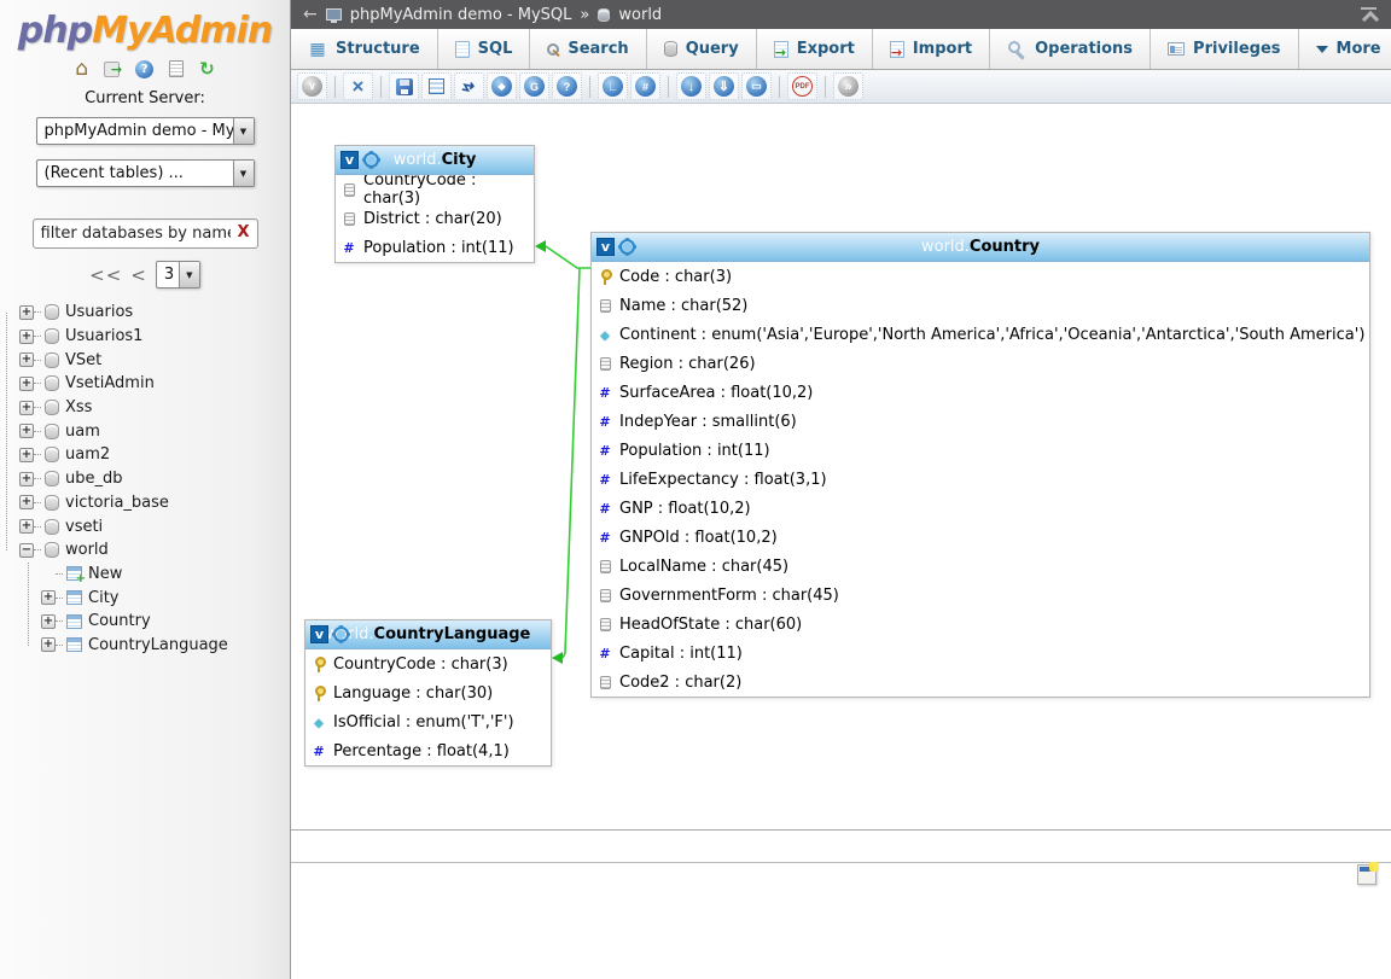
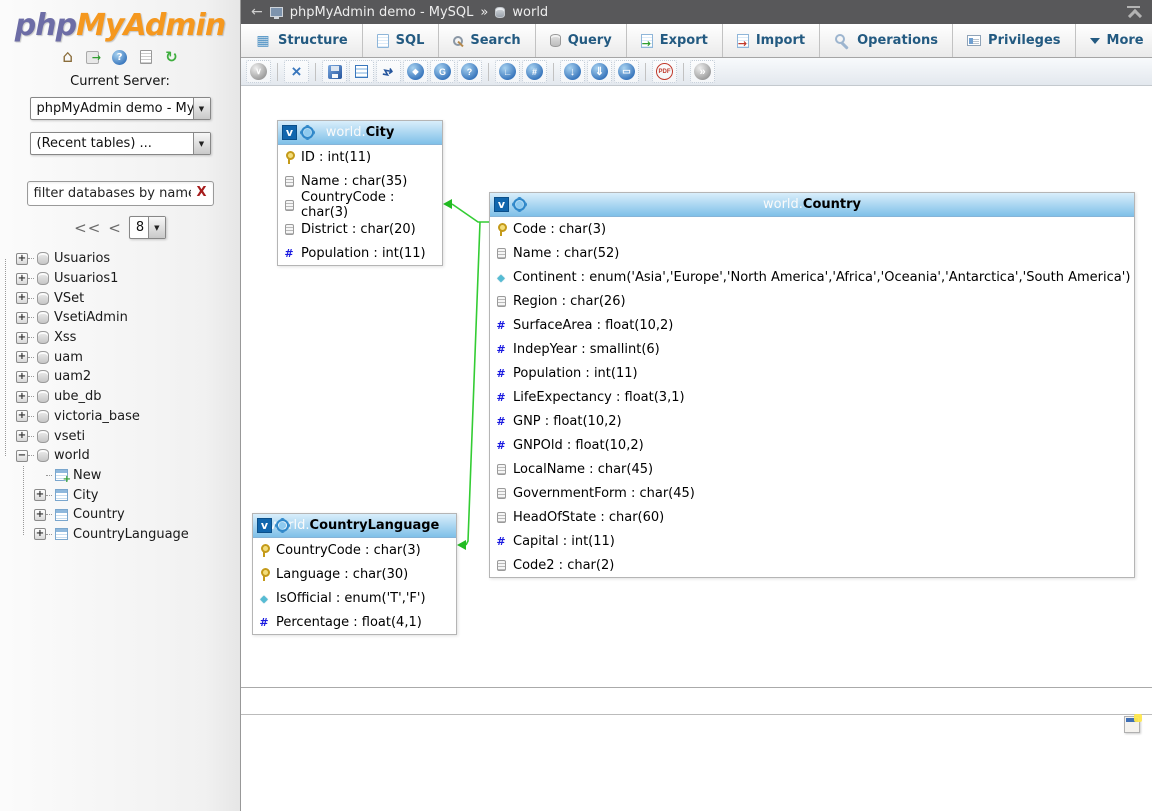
  phpMyAdmin
  ⌂
  ?
  ↻
  Current Server:
  phpMyAdmin demo - My
  (Recent tables) ...
  filter databases by nam
  X
  <<
  <
- 3
+ 8
  +
  Usuarios
  +
  Usuarios1
  +
  VSet
  +
  VsetiAdmin
  +
  Xss
  +
  uam
  +
  uam2
  +
  ube_db
  +
  victoria_base
  +
  vseti
  −
  world
  New
  +
  City
  +
  Country
  +
  CountryLanguage
  ←
  phpMyAdmin demo - MySQL
  »
  world
  Structure
  SQL
  Search
  Query
  Export
  Import
  Operations
  Privileges
  More
  v
  world.City
+ ID : int(11)
+ Name : char(35)
  CountryCode : char(3)
  District : char(20)
  Population : int(11)
  v
  world.Country
  Code : char(3)
  Name : char(52)
  Continent : enum('Asia','Europe','North America','Africa','Oceania','Antarctica','South America')
  Region : char(26)
  SurfaceArea : float(10,2)
  IndepYear : smallint(6)
  Population : int(11)
  LifeExpectancy : float(3,1)
  GNP : float(10,2)
  GNPOld : float(10,2)
  LocalName : char(45)
  GovernmentForm : char(45)
  HeadOfState : char(60)
  Capital : int(11)
  Code2 : char(2)
  v
  wrld.CountryLanguage
  CountryCode : char(3)
  Language : char(30)
  IsOfficial : enum('T','F')
  Percentage : float(4,1)
